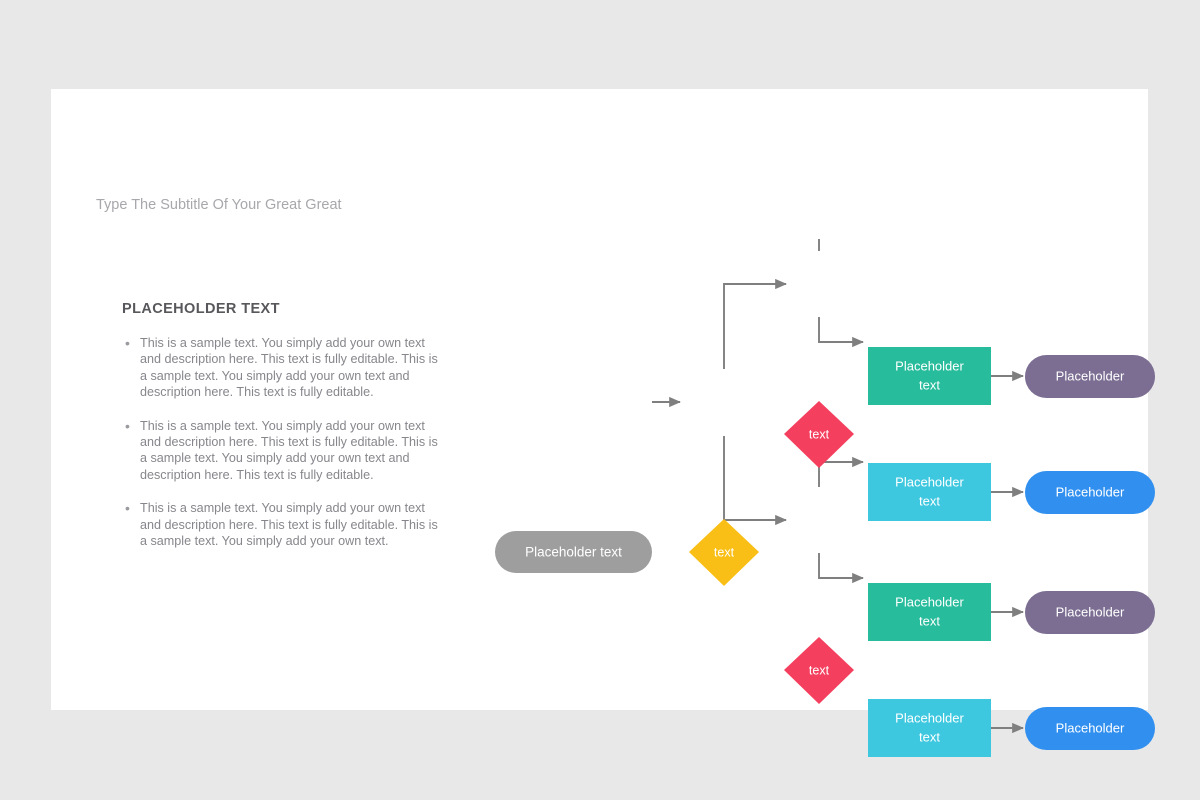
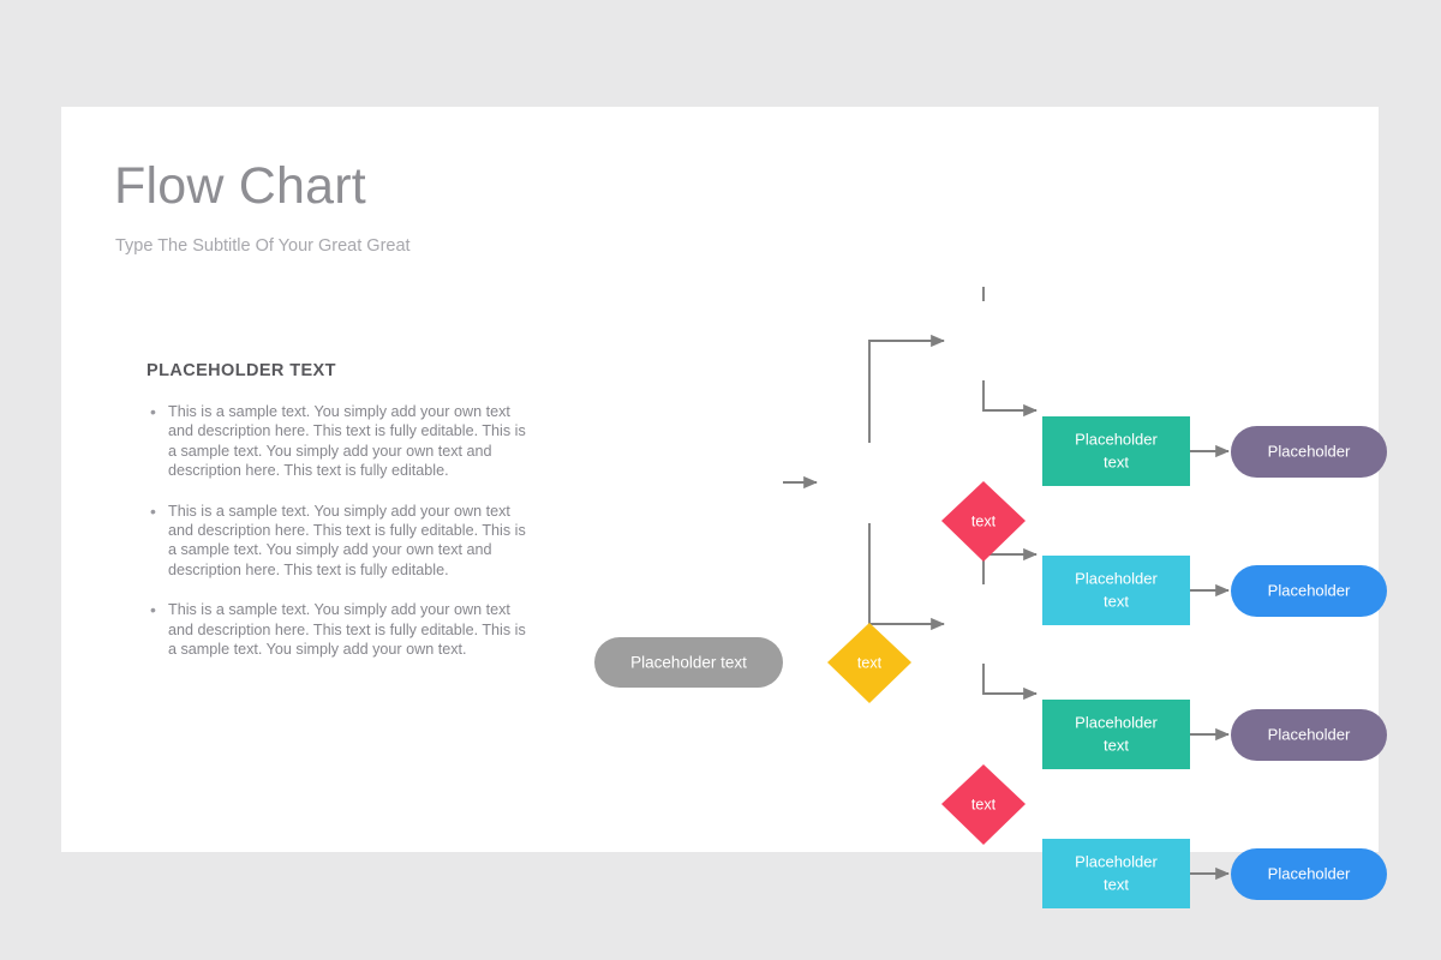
+ Flow Chart
  Type The Subtitle Of Your Great Great
  PLACEHOLDER TEXT
  •
  This is a sample text. You simply add your own text and description here. This text is fully editable. This is a sample text. You simply add your own text and description here. This text is fully editable.
  •
  This is a sample text. You simply add your own text and description here. This text is fully editable. This is a sample text. You simply add your own text and description here. This text is fully editable.
  •
  This is a sample text. You simply add your own text and description here. This text is fully editable. This is a sample text. You simply add your own text.
  Placeholder text
  text
  text
  text
  Placeholder
  text
  Placeholder
  text
  Placeholder
  text
  Placeholder
  text
  Placeholder
  Placeholder
  Placeholder
  Placeholder
